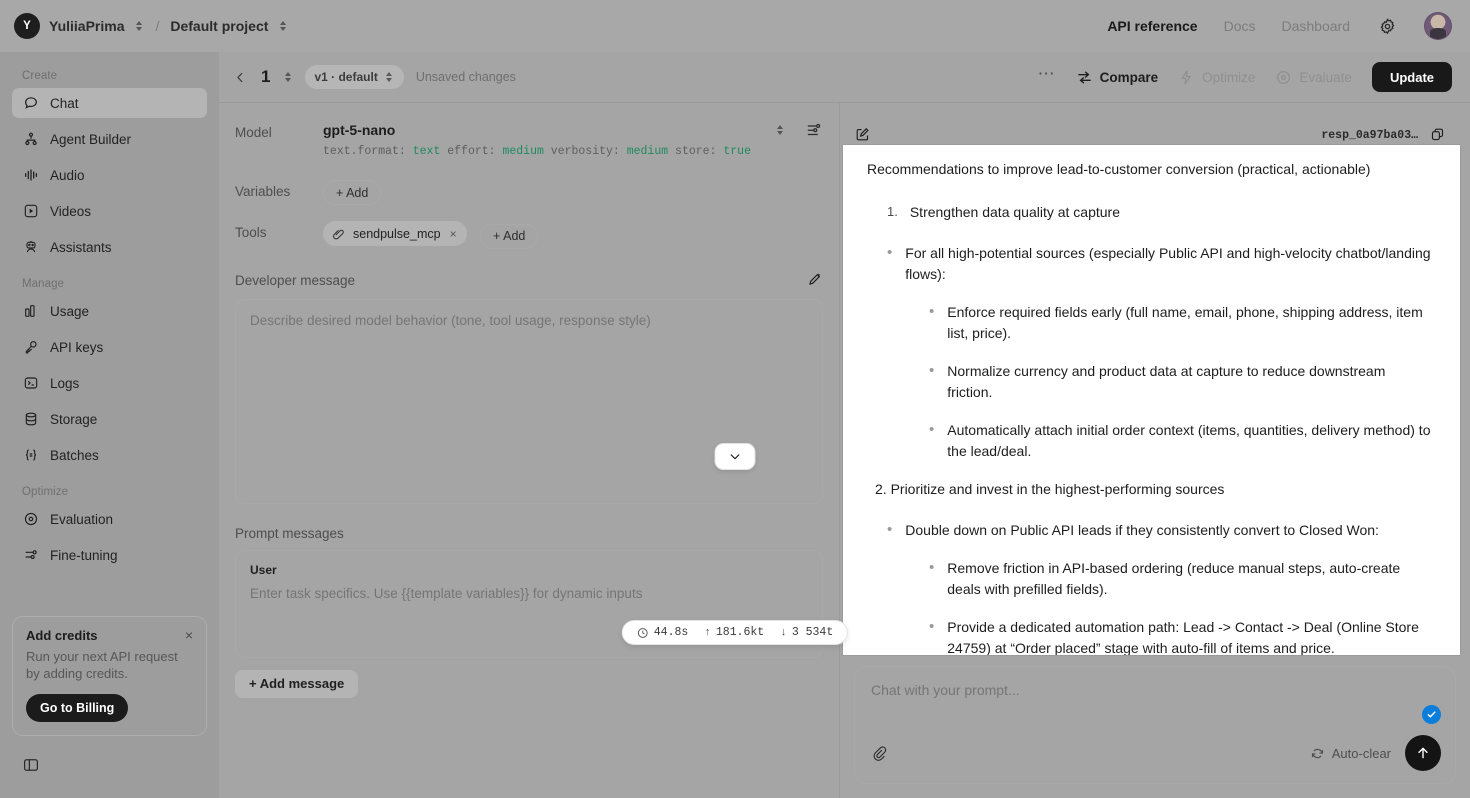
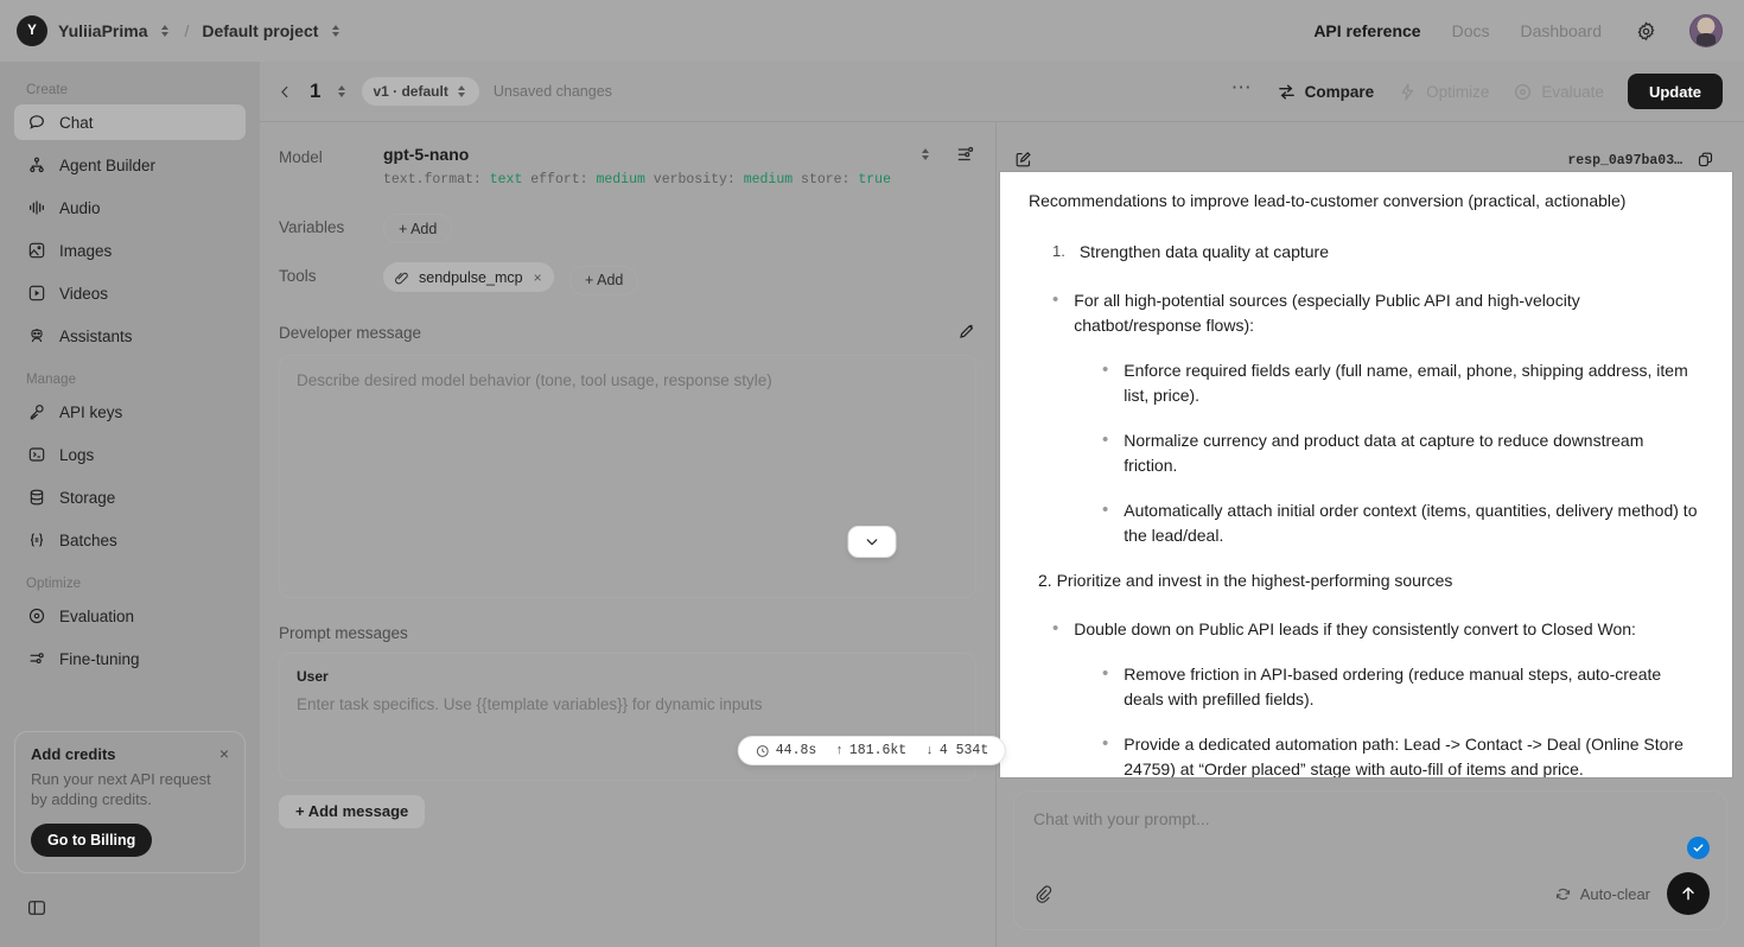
  Y
  YuliiaPrima
  /
  Default project
  API reference
  Docs
  Dashboard
  Create
  Chat
  Agent Builder
  Audio
+ Images
  Videos
  Assistants
  Manage
- Usage
  API keys
  Logs
  Storage
  Batches
  Optimize
  Evaluation
  Fine-tuning
  Add credits
  ×
  Run your next API request by adding credits.
  Go to Billing
  1
  v1 · default
  Unsaved changes
  ⋯
  Compare
  Update
  Model
  gpt-5-nano
  text.format: text effort: medium verbosity: medium store: true
  Variables
  + Add
  Tools
  sendpulse_mcp
  ×
  + Add
  Developer message
  Describe desired model behavior (tone, tool usage, response style)
  Prompt messages
  User
  Enter task specifics. Use {{template variables}} for dynamic inputs
  + Add message
  Chat with your prompt...
  Auto-clear
  resp_0a97ba03…
  Recommendations to improve lead-to-customer conversion (practical, actionable)
  1.
  Strengthen data quality at capture
  •
- For all high-potential sources (especially Public API and high-velocity chatbot/landing flows):
+ For all high-potential sources (especially Public API and high-velocity chatbot/response flows):
  •
  Enforce required fields early (full name, email, phone, shipping address, item list, price).
  •
  Normalize currency and product data at capture to reduce downstream friction.
  •
  Automatically attach initial order context (items, quantities, delivery method) to the lead/deal.
  2. Prioritize and invest in the highest-performing sources
  •
  Double down on Public API leads if they consistently convert to Closed Won:
  •
  Remove friction in API-based ordering (reduce manual steps, auto-create deals with prefilled fields).
  •
  Provide a dedicated automation path: Lead -> Contact -> Deal (Online Store 24759) at “Order placed” stage with auto-fill of items and price.
  44.8s
  ↑
  181.6kt
  ↓
- 3 534t
+ 4 534t
